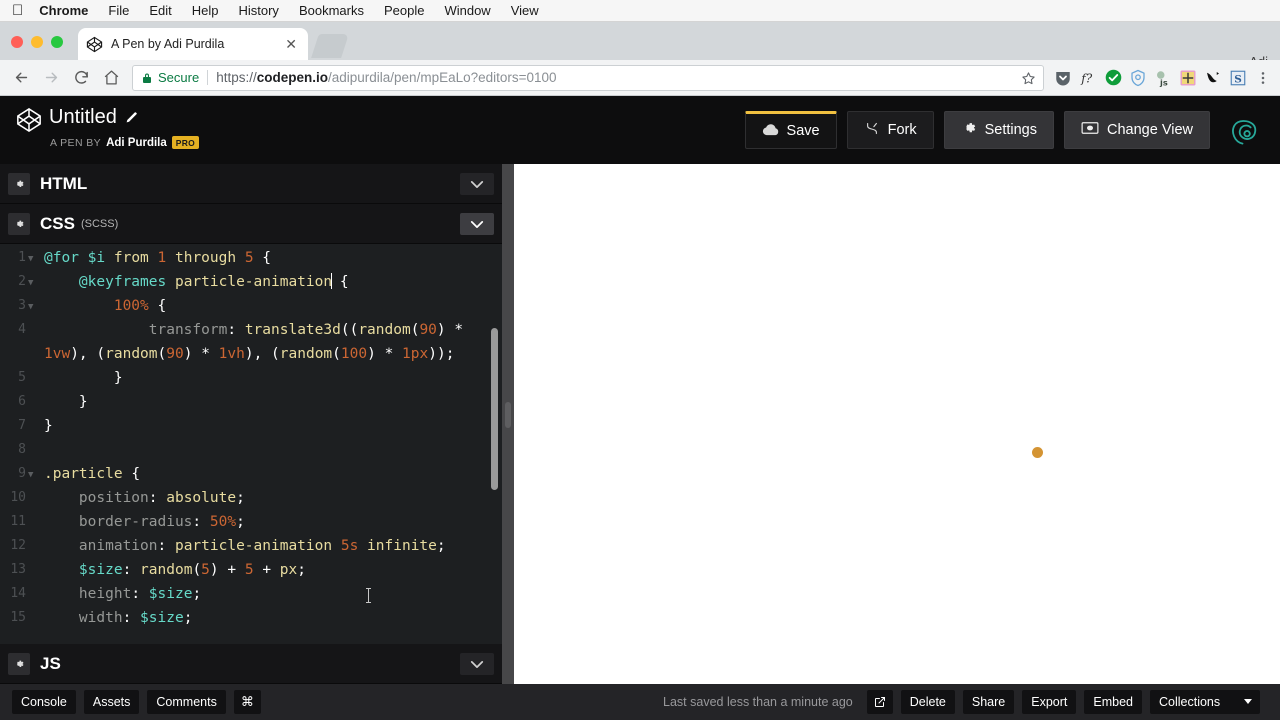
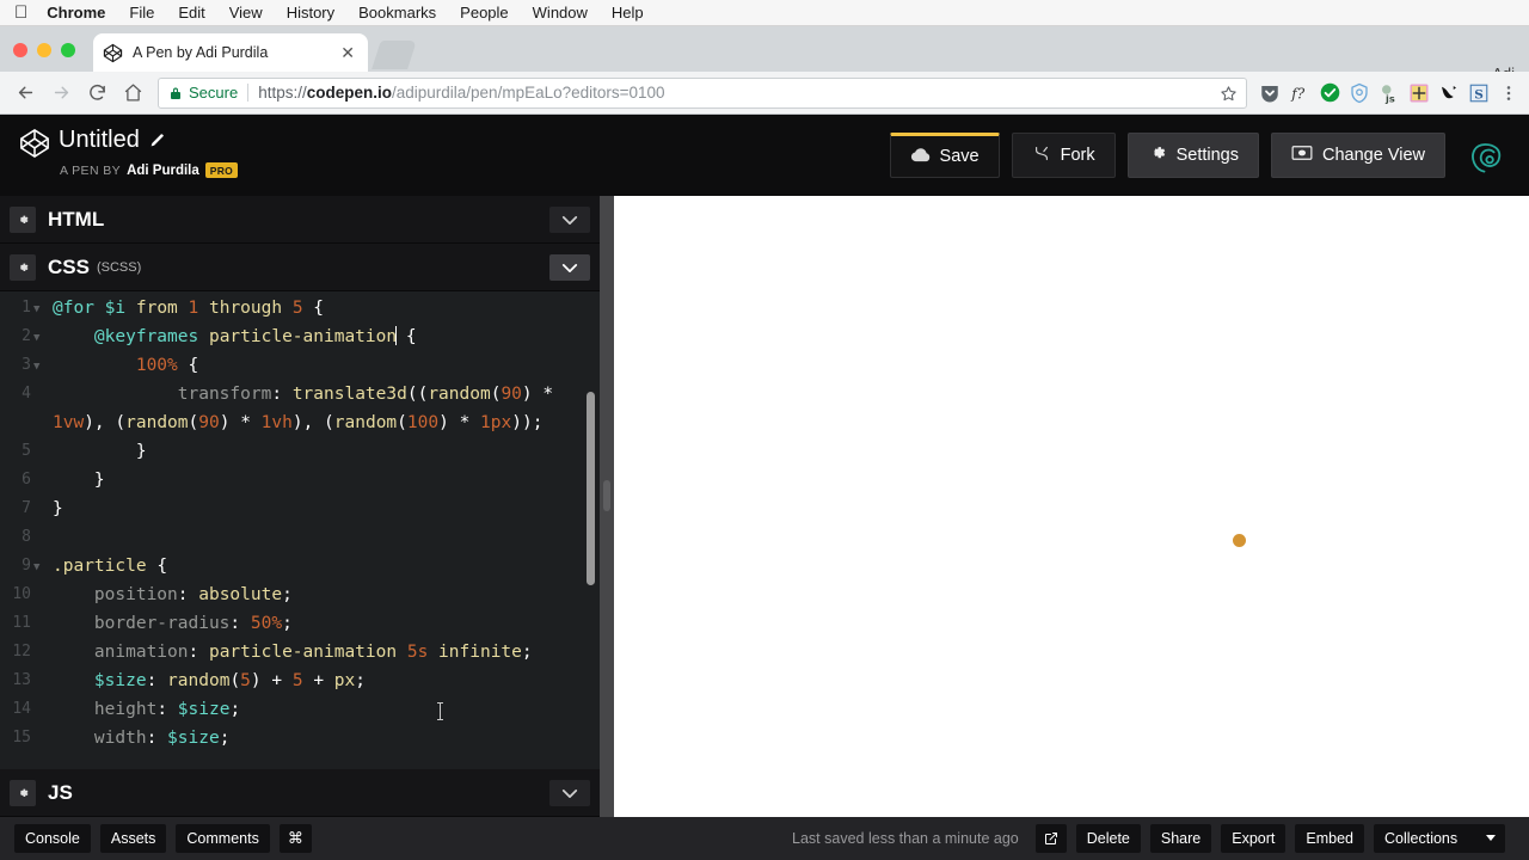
  
  Chrome
  File
  Edit
- Help
+ View
  History
  Bookmarks
  People
  Window
- View
+ Help
  A Pen by Adi Purdila
  ✕
  Secure
  https://codepen.io/adipurdila/pen/mpEaLo?editors=0100
  f?
  js
  S
  Untitled
  A PEN BY
  Adi Purdila
  PRO
  Save
  Fork
  Settings
  Change View
  HTML
  CSS
  (SCSS)
  1
  ▼
  @for $i from 1 through 5 {
  2
  ▼
  @keyframes particle-animation {
  3
  ▼
  100% {
  4
  transform: translate3d((random(90) * 1vw), (random(90) * 1vh), (random(100) * 1px));
  5
  }
  6
  }
  7
  }
  8
  9
  ▼
  .particle {
  10
  position: absolute;
  11
  border-radius: 50%;
  12
  animation: particle-animation 5s infinite;
  13
  $size: random(5) + 5 + px;
  14
  height: $size;
  15
  width: $size;
  JS
  Console
  Assets
  Comments
  ⌘
  Last saved less than a minute ago
  Delete
  Share
  Export
  Embed
  Collections
